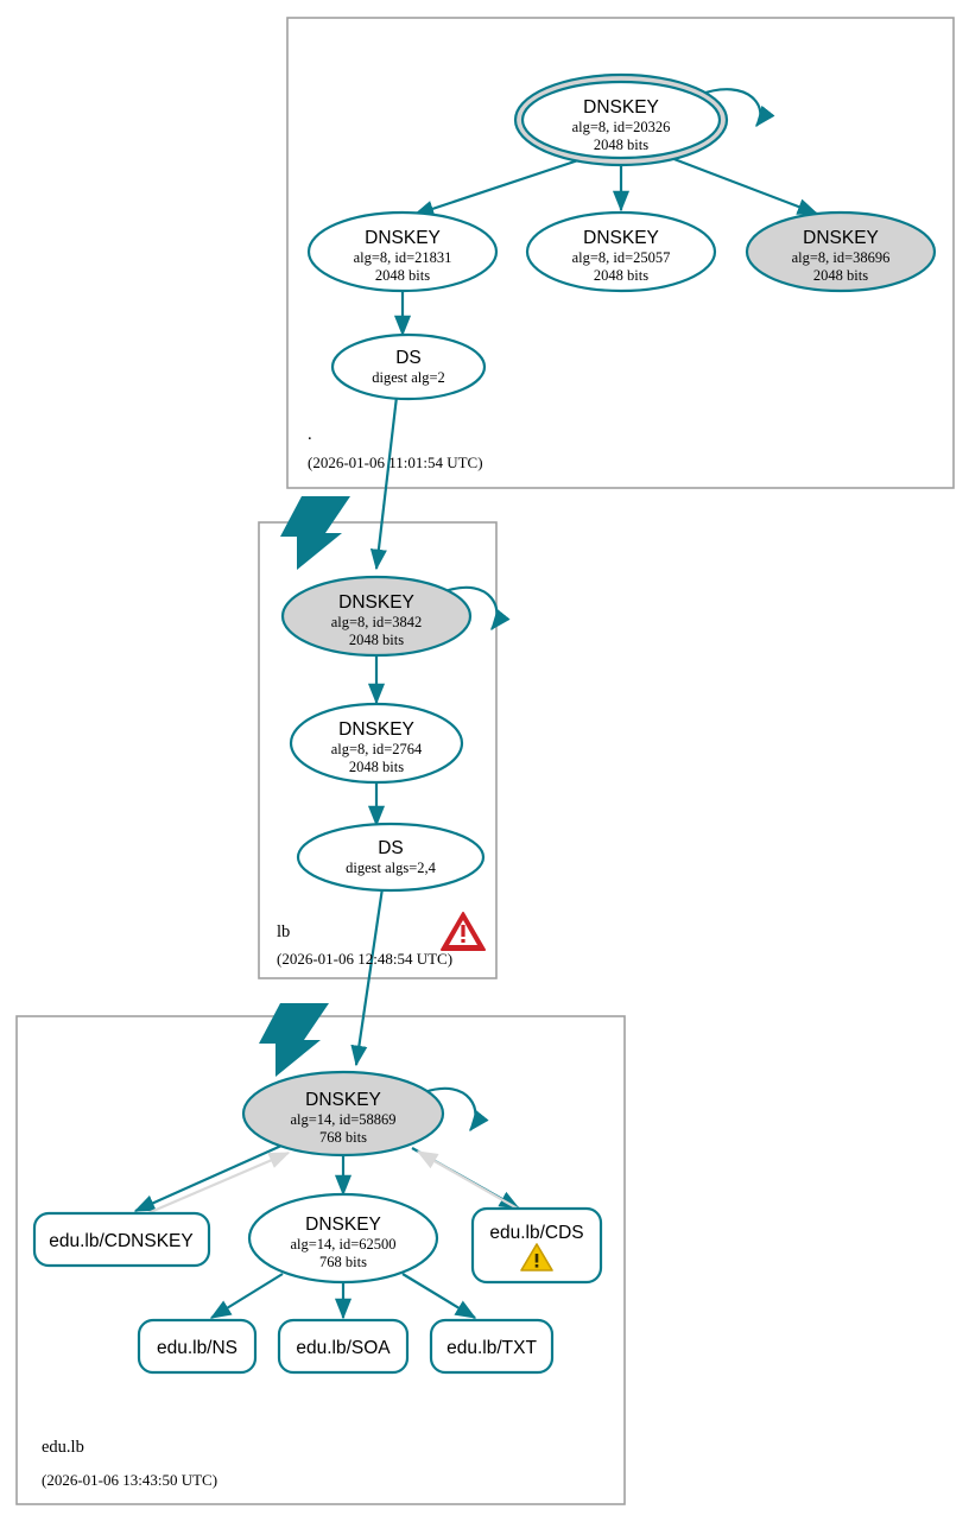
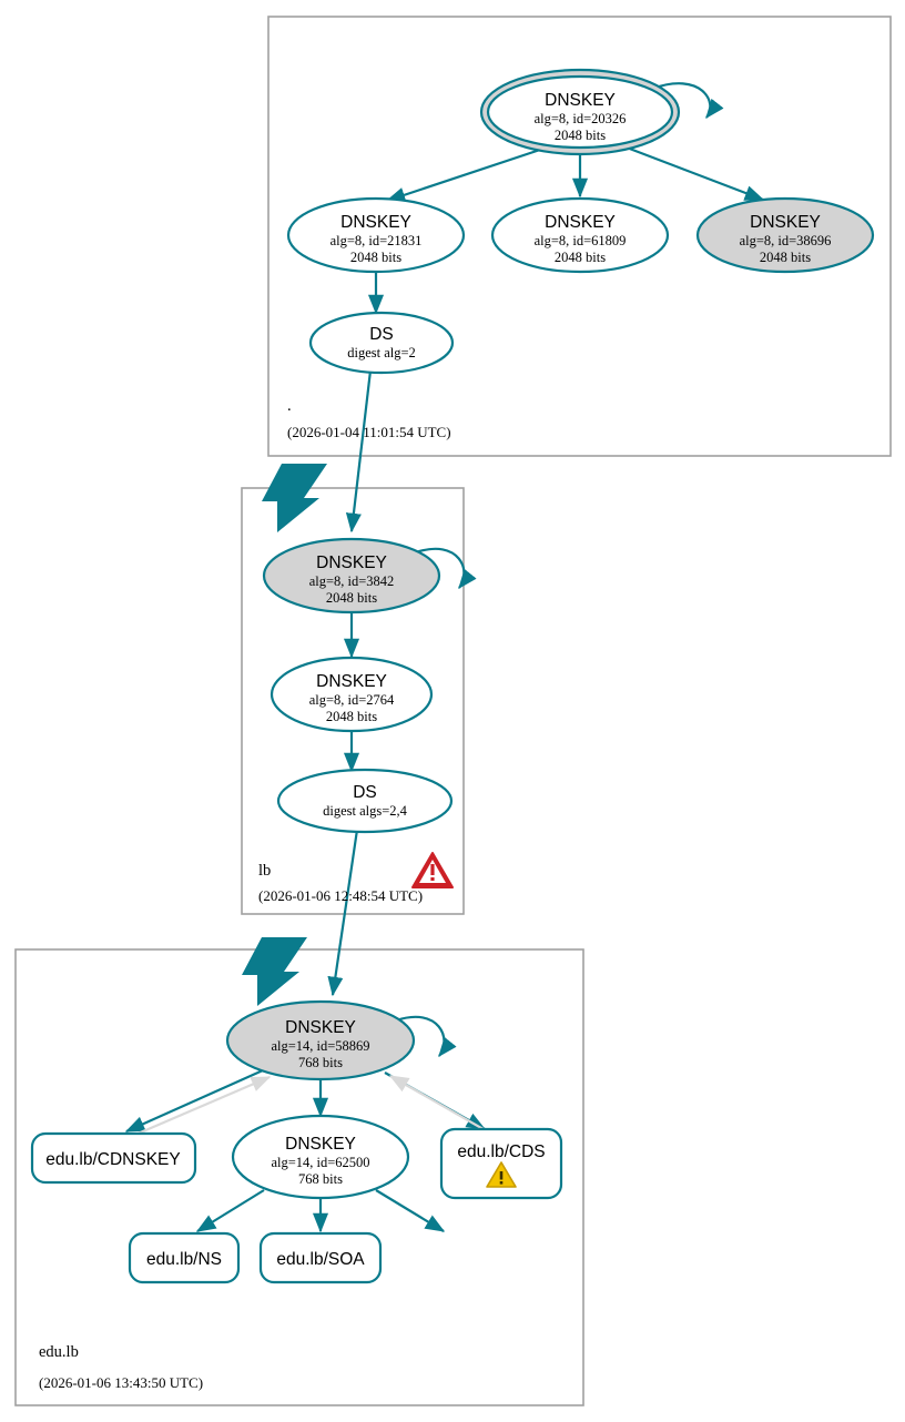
  DNSKEY
  alg=8, id=20326
  2048 bits
  DNSKEY
  alg=8, id=21831
  2048 bits
  DNSKEY
- alg=8, id=25057
+ alg=8, id=61809
  2048 bits
  DNSKEY
  alg=8, id=38696
  2048 bits
  DS
  digest alg=2
  .
- (2026-01-06 11:01:54 UTC)
+ (2026-01-04 11:01:54 UTC)
  DNSKEY
  alg=8, id=3842
  2048 bits
  DNSKEY
  alg=8, id=2764
  2048 bits
  DS
  digest algs=2,4
  lb
  (2026-01-06 12:48:54 UTC)
  DNSKEY
  alg=14, id=58869
  768 bits
  DNSKEY
  alg=14, id=62500
  768 bits
  edu.lb/CDNSKEY
  edu.lb/CDS
  edu.lb/NS
  edu.lb/SOA
- edu.lb/TXT
  edu.lb
  (2026-01-06 13:43:50 UTC)
